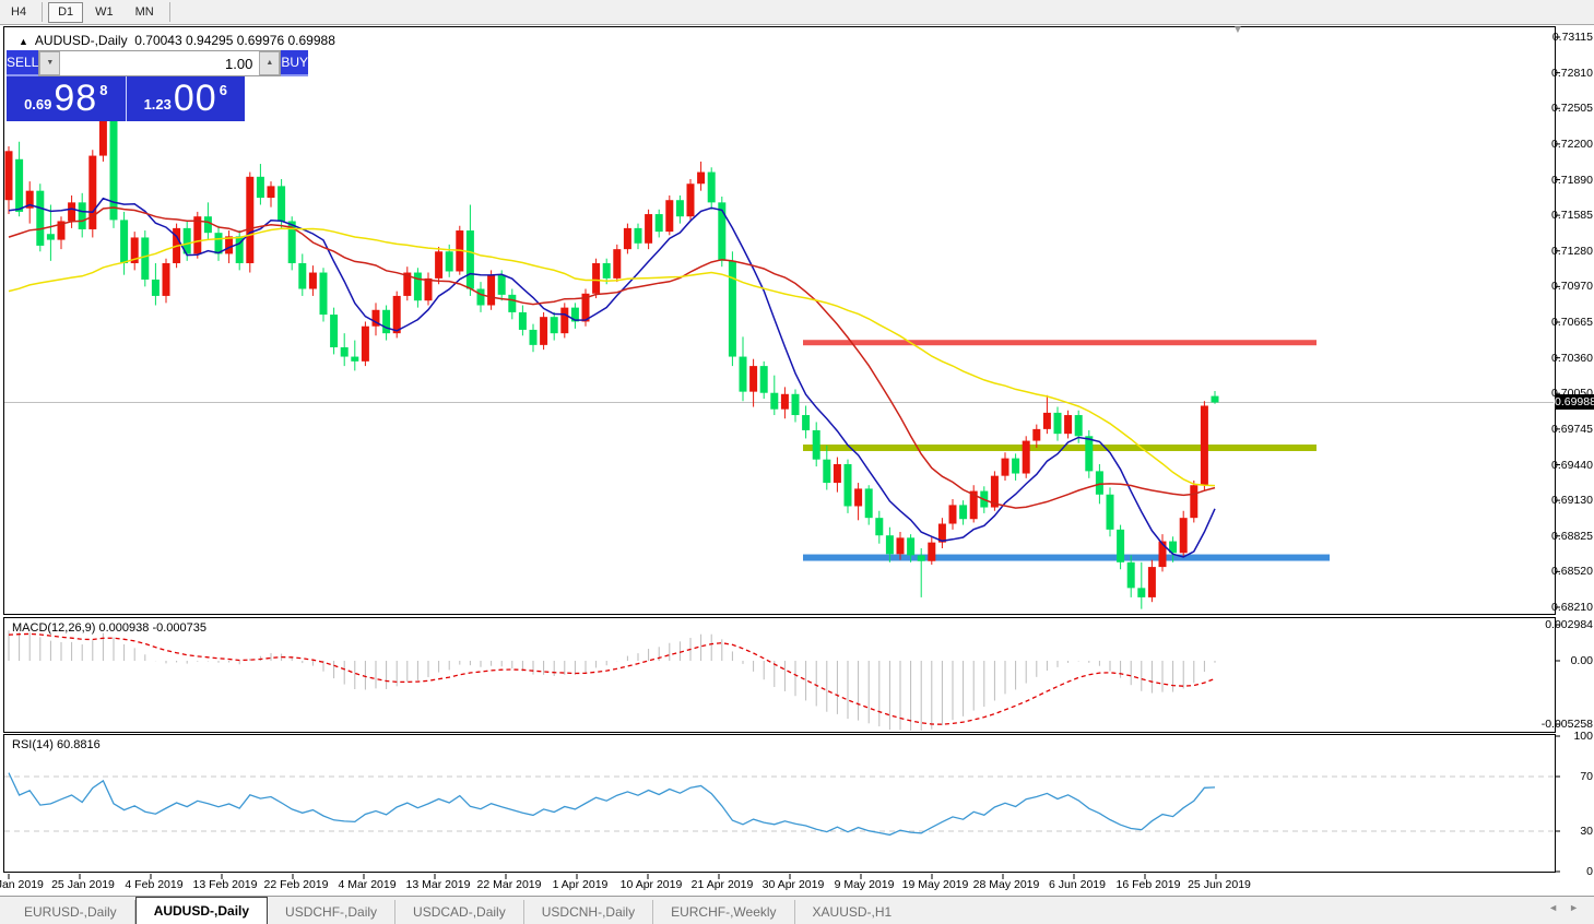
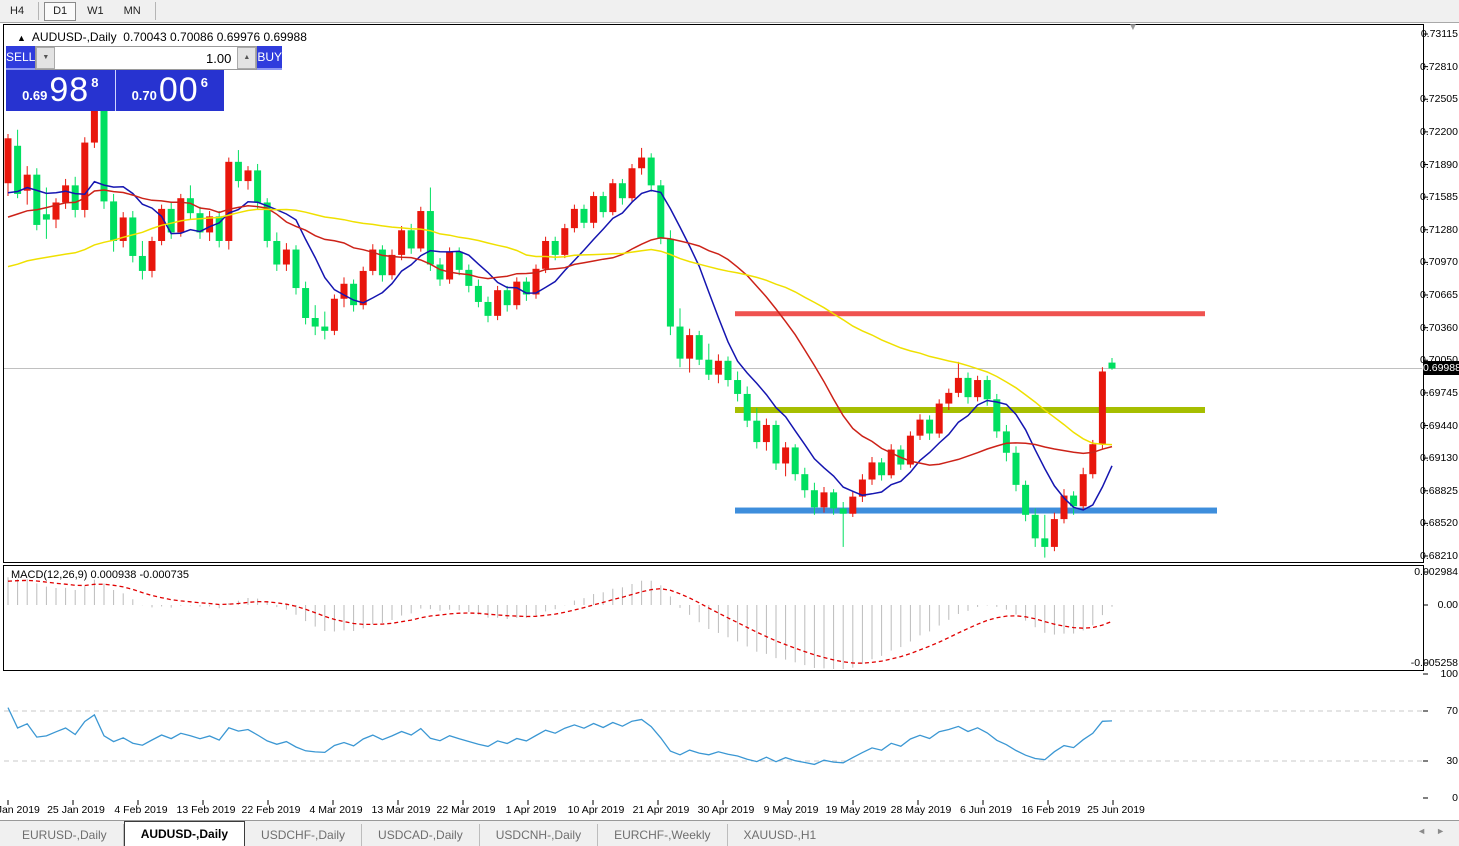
  H4
  D1
  W1
  MN
- ▲ AUDUSD-,Daily 0.70043 0.94295 0.69976 0.69988
+ ▲ AUDUSD-,Daily 0.70043 0.70086 0.69976 0.69988
  ▼
  SELL
  1.00
  BUY
  0.69
  98
  8
- 1.23
+ 0.70
  00
  6
  MACD(12,26,9) 0.000938 -0.000735
- RSI(14) 60.8816
  25 Jan 2019
  4 Feb 2019
  13 Feb 2019
  22 Feb 2019
  4 Mar 2019
  13 Mar 2019
  22 Mar 2019
  1 Apr 2019
  10 Apr 2019
  21 Apr 2019
  30 Apr 2019
  9 May 2019
  19 May 2019
  28 May 2019
  6 Jun 2019
  16 Feb 2019
  25 Jun 2019
  0.69988
  EURUSD-,Daily
  AUDUSD-,Daily
  USDCHF-,Daily
  USDCAD-,Daily
  USDCNH-,Daily
  EURCHF-,Weekly
  XAUUSD-,H1
  ◄►
  .73115
  072810
  072505
  072200
  071890
  071585
  071280
  070970
  070665
  070360
  070050
  069745
  069440
  069130
  068825
  068520
  068210
  0.02984
  0.00
  -0.05258
  100
  70
  30
  0
